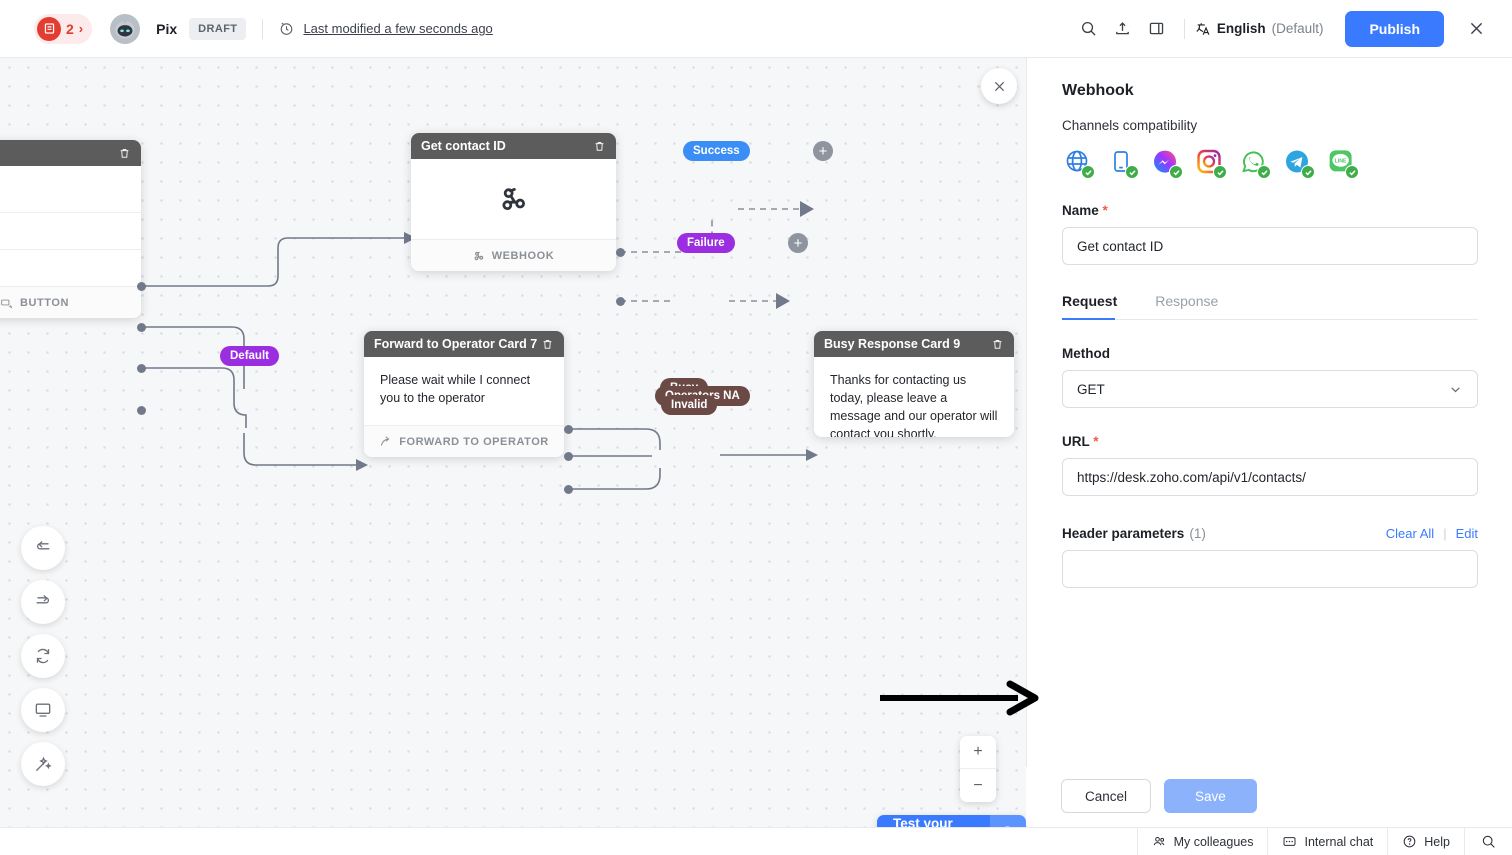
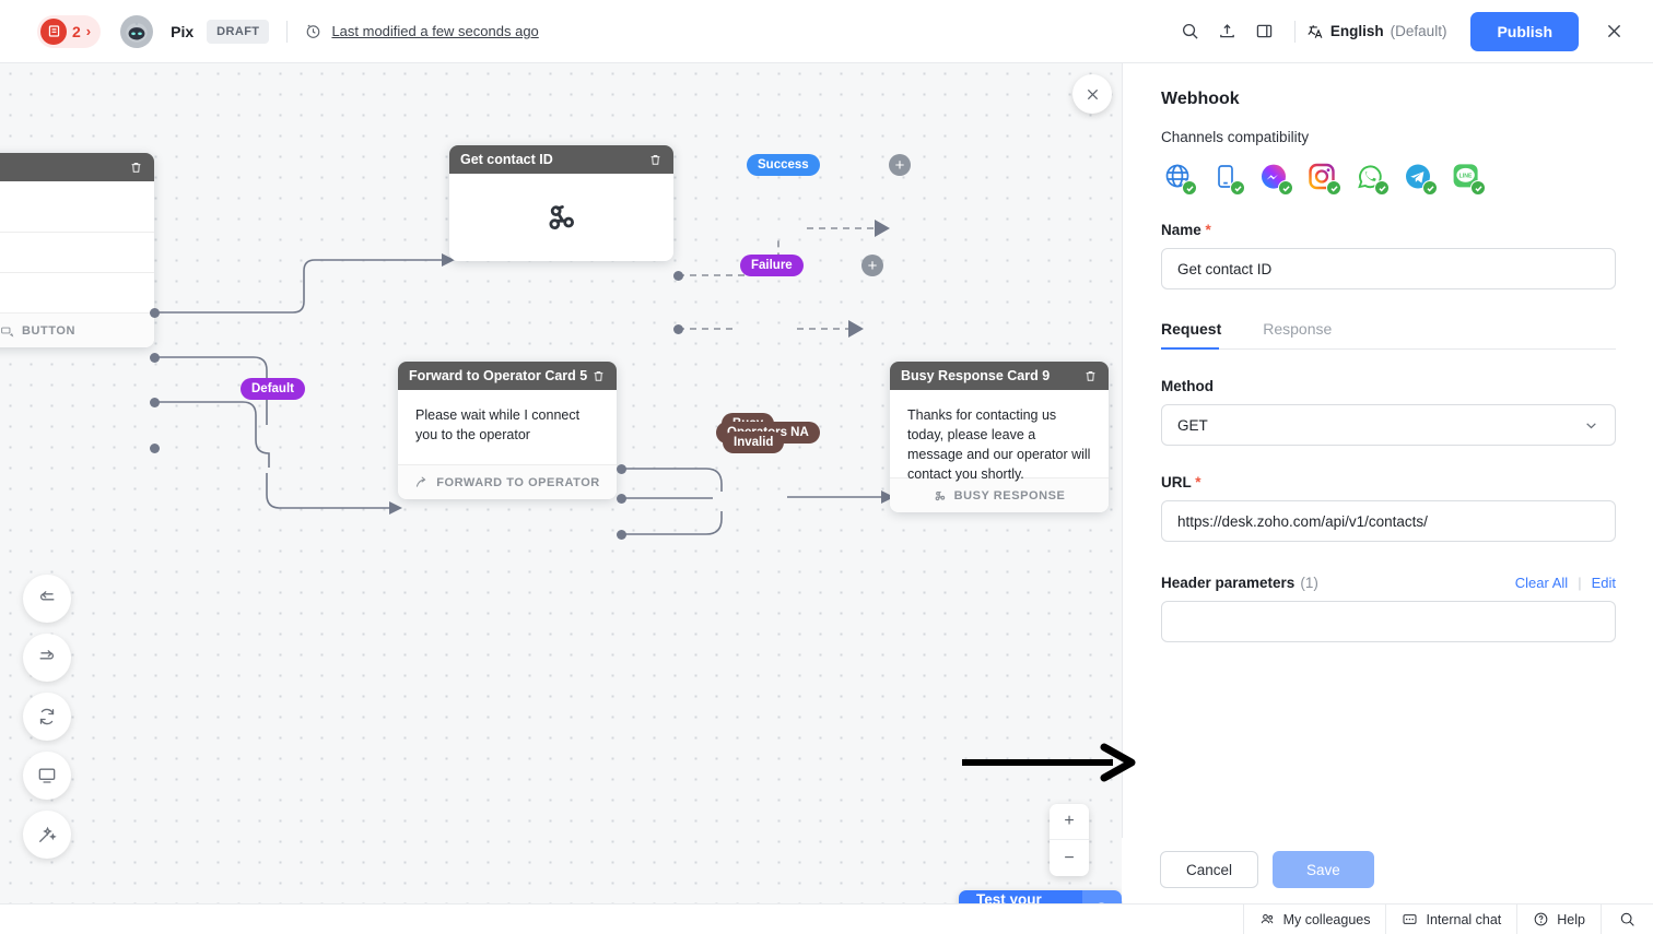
  2
  ›
  Pix
  DRAFT
  Last modified a few seconds ago
  English
  (Default)
  Publish
  BUTTON
  Get contact ID
- WEBHOOK
- Forward to Operator Card 7
+ Forward to Operator Card 5
  Please wait while I connect you to the operator
  FORWARD TO OPERATOR
  Busy Response Card 9
  Thanks for contacting us today, please leave a message and our operator will contact you shortly.
+ BUSY RESPONSE
  Success
  Failure
  Default
  Invalid
  +
  +
  +
  −
  Test your
  Webhook
  Channels compatibility
  Name *
  Get contact ID
  Request
  Response
  Method
  GET
  URL *
  https://desk.zoho.com/api/v1/contacts/
  Header parameters
  (1)
  Clear All
  |
  Edit
  Cancel
  Save
  My colleagues
  Internal chat
  Help
